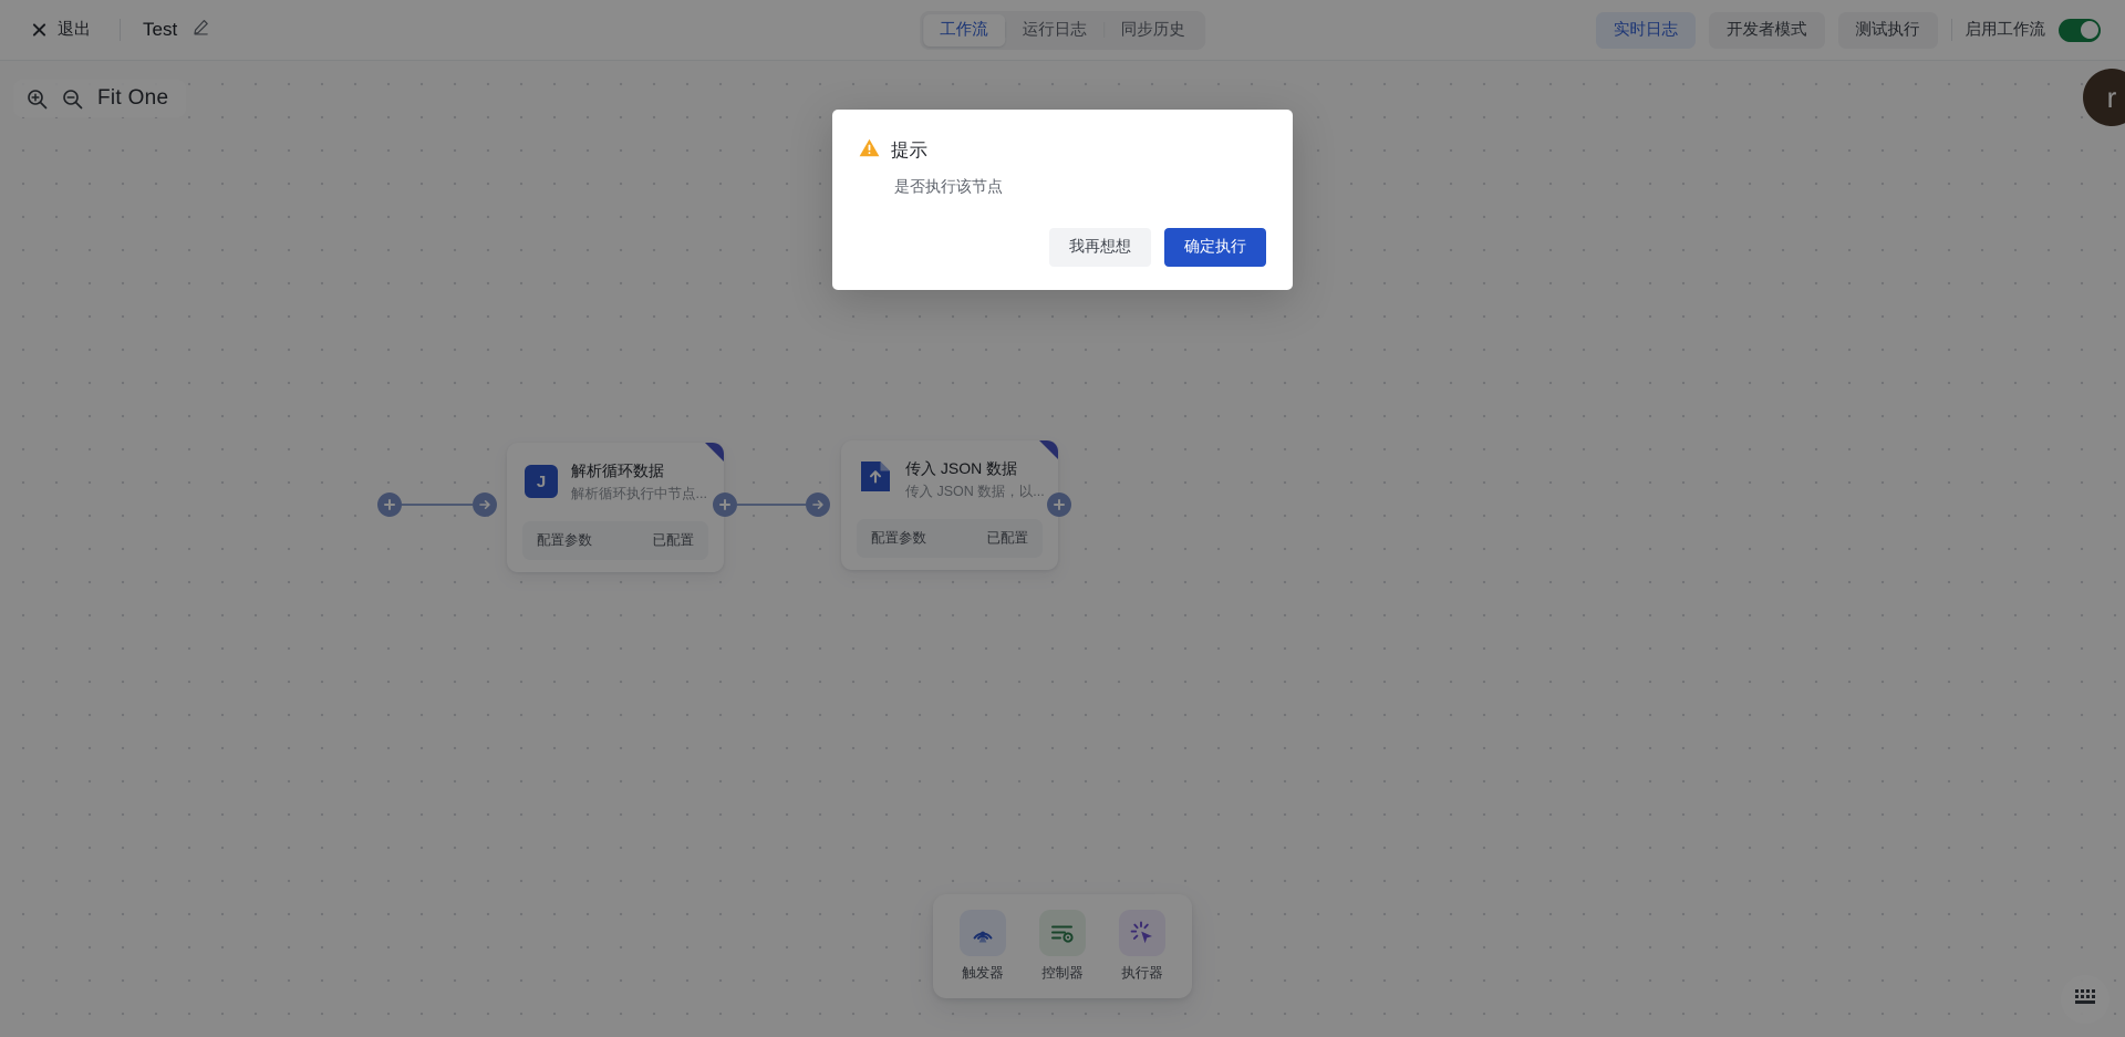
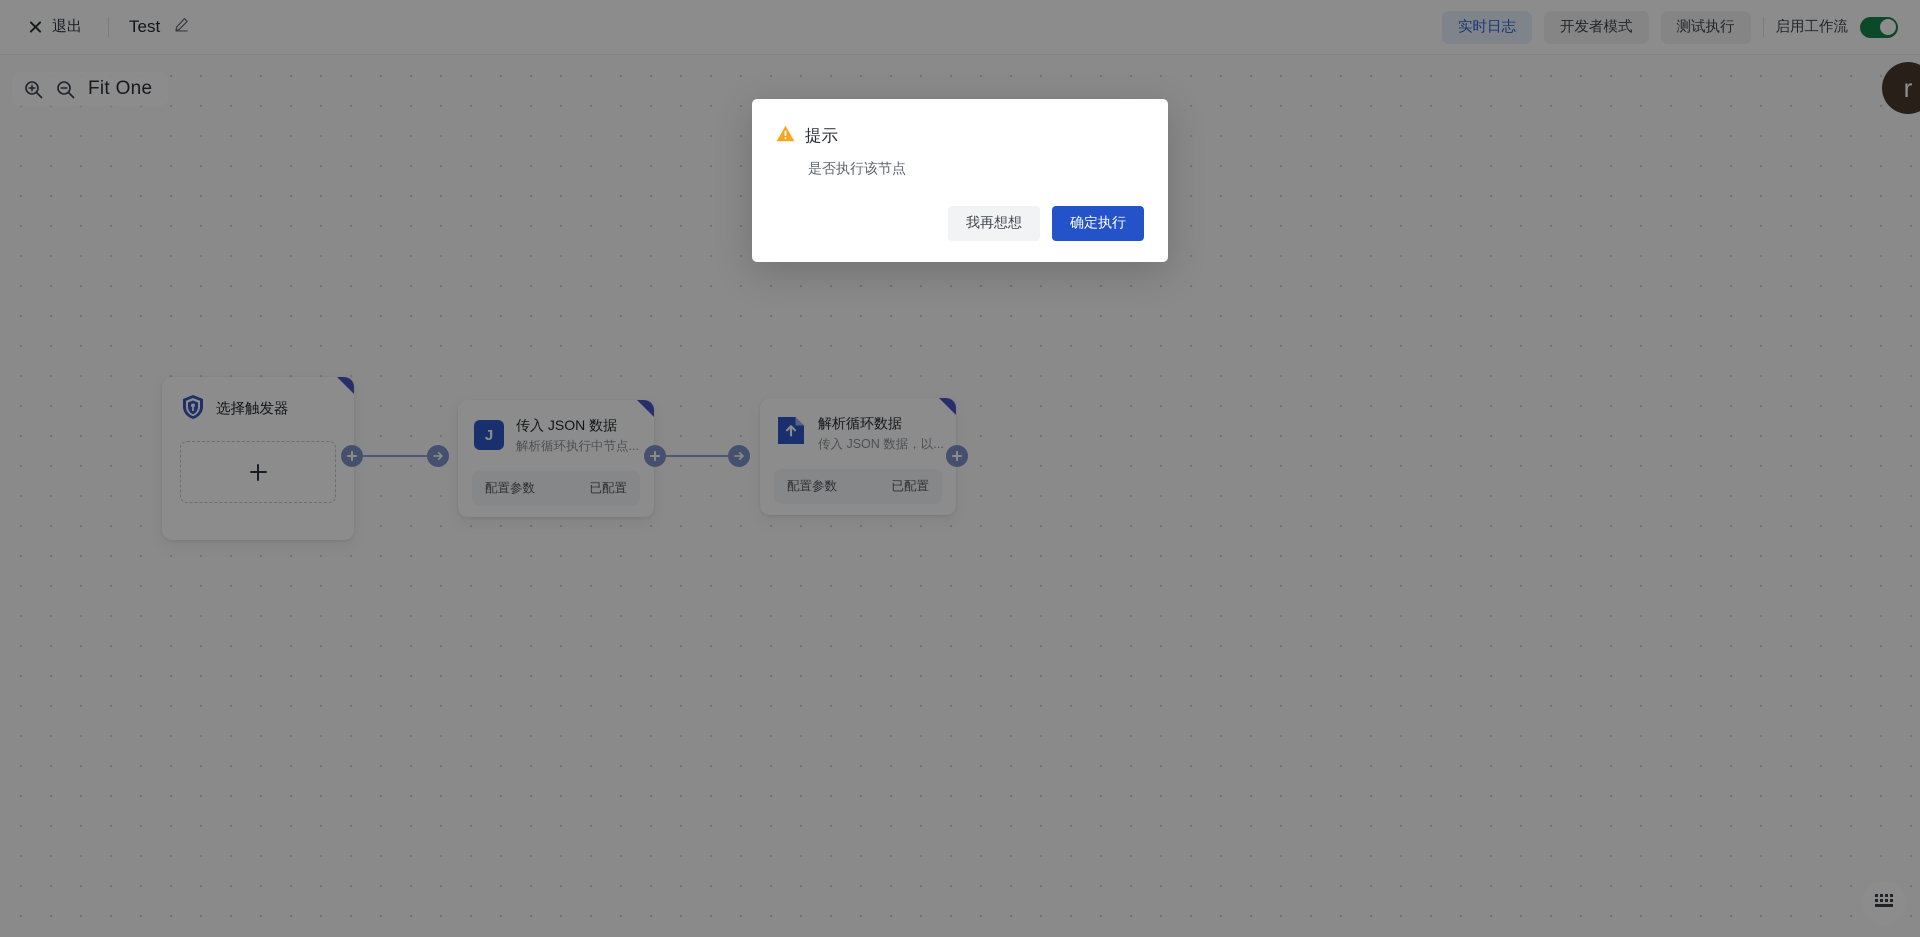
+ 选择触发器
  J
- 解析循环数据
+ 传入 JSON 数据
  解析循环执行中节点...
  配置参数
  已配置
- 传入 JSON 数据
+ 解析循环数据
  传入 JSON 数据，以...
  配置参数
  已配置
- 触发器
- 控制器
- 执行器
  Fit One
  r
  退出
  Test
- 工作流
- 运行日志
- 同步历史
  实时日志
  开发者模式
  测试执行
  启用工作流
  提示
  是否执行该节点
  我再想想
  确定执行
